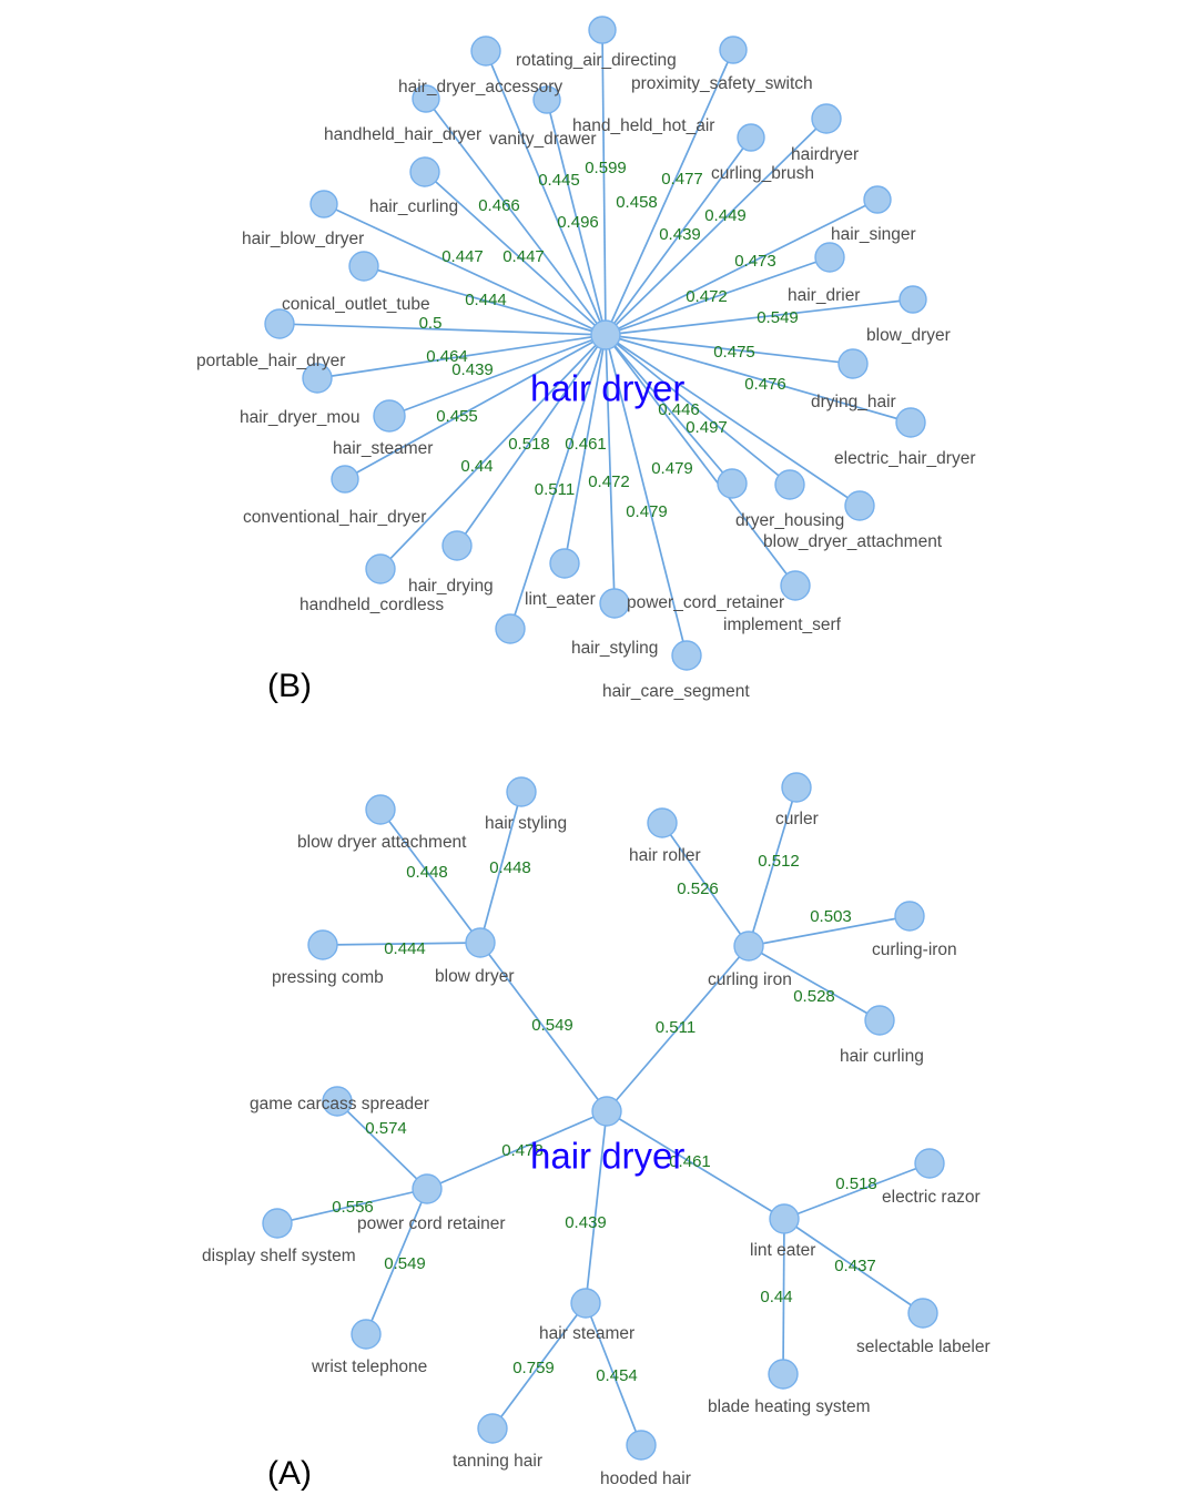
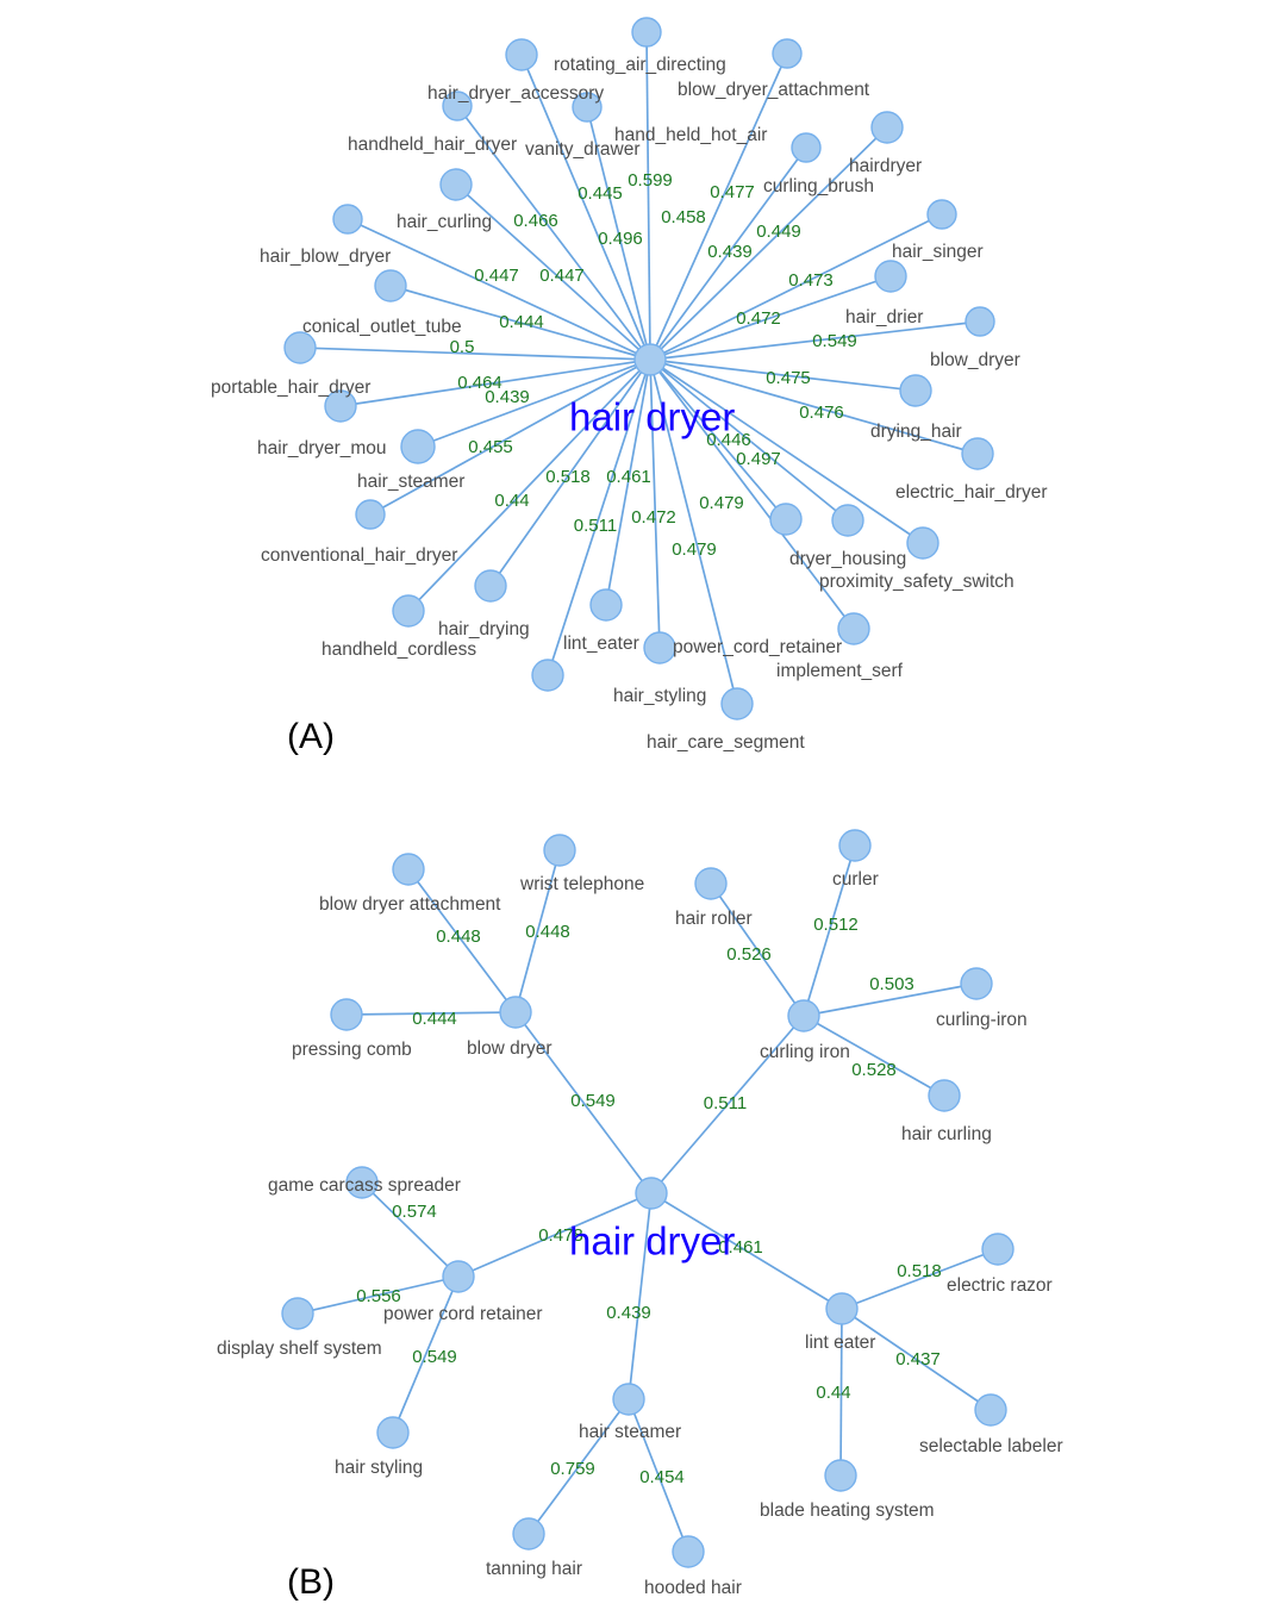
  0.599
  0.477
  0.445
  0.458
  0.466
  0.449
  0.439
  0.496
  0.447
  0.447
  0.473
  0.472
  0.444
  0.549
  0.5
  0.475
  0.464
  0.476
  0.439
  0.446
  0.455
  0.497
  0.44
  0.518
  0.461
  0.511
  0.472
  0.479
  0.479
  rotating_air_directing
- proximity_safety_switch
+ blow_dryer_attachment
  hair_dryer_accessory
  vanity_drawer
  handheld_hair_dryer
  hand_held_hot_air
  hairdryer
  curling_brush
  hair_curling
  hair_blow_dryer
  hair_singer
  hair_drier
  conical_outlet_tube
  blow_dryer
  portable_hair_dryer
  drying_hair
  hair_dryer_mou
  electric_hair_dryer
  hair_steamer
  dryer_housing
  conventional_hair_dryer
- blow_dryer_attachment
+ proximity_safety_switch
  handheld_cordless
  hair_drying
  lint_eater
  power_cord_retainer
  hair_styling
  hair_care_segment
  implement_serf
  hair dryer
- (B)
+ (A)
  0.549
  0.511
  0.478
  0.461
  0.439
  0.448
  0.448
  0.444
  0.526
  0.512
  0.503
  0.528
  0.574
  0.556
  0.549
  0.518
  0.437
  0.44
  0.759
  0.454
  blow dryer attachment
- hair styling
+ wrist telephone
  pressing comb
  hair roller
  curler
  curling-iron
  hair curling
  game carcass spreader
  display shelf system
- wrist telephone
+ hair styling
  electric razor
  selectable labeler
  blade heating system
  tanning hair
  hooded hair
  blow dryer
  curling iron
  power cord retainer
  lint eater
  hair steamer
  hair dryer
- (A)
+ (B)
